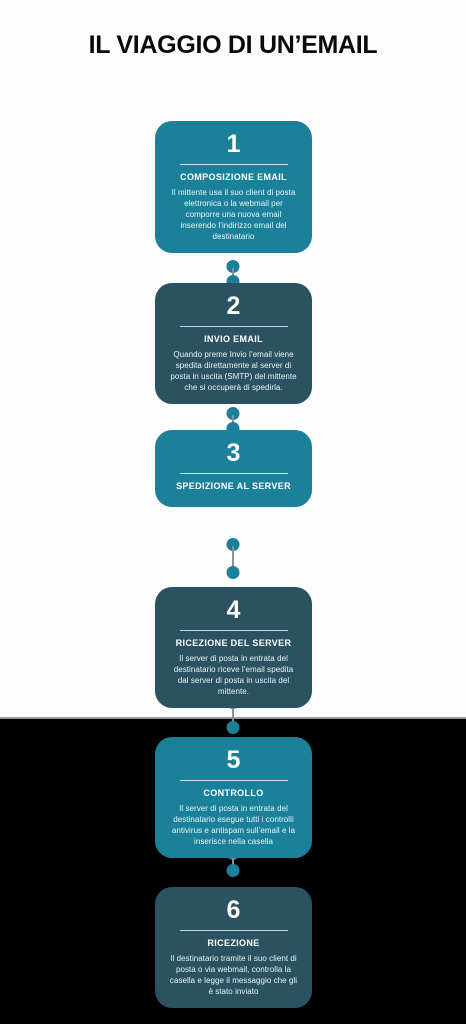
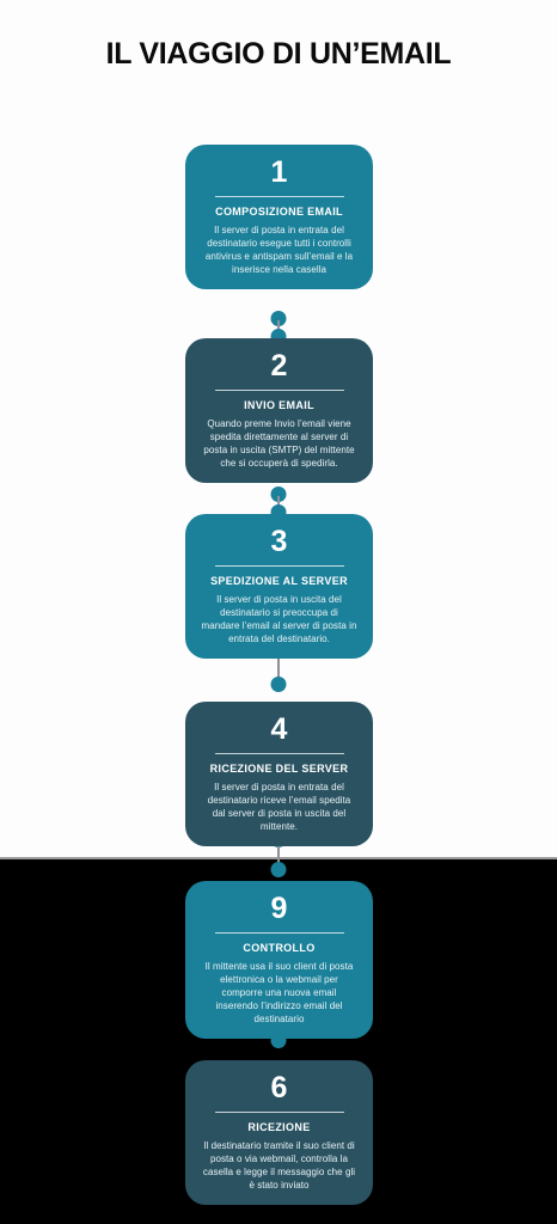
  IL VIAGGIO DI UN’EMAIL
  1
  COMPOSIZIONE EMAIL
- Il mittente usa il suo client di posta elettronica o la webmail per comporre una nuova email inserendo l’indirizzo email del destinatario
+ Il server di posta in entrata del destinatario esegue tutti i controlli antivirus e antispam sull’email e la inserisce nella casella
  2
  INVIO EMAIL
  Quando preme Invio l’email viene spedita direttamente al server di posta in uscita (SMTP) del mittente che si occuperà di spedirla.
  3
  SPEDIZIONE AL SERVER
+ Il server di posta in uscita del destinatario si preoccupa di mandare l’email al server di posta in entrata del destinatario.
  4
  RICEZIONE DEL SERVER
  Il server di posta in entrata del destinatario riceve l’email spedita dal server di posta in uscita del mittente.
- 5
+ 9
  CONTROLLO
- Il server di posta in entrata del destinatario esegue tutti i controlli antivirus e antispam sull’email e la inserisce nella casella
+ Il mittente usa il suo client di posta elettronica o la webmail per comporre una nuova email inserendo l’indirizzo email del destinatario
  6
  RICEZIONE
  Il destinatario tramite il suo client di posta o via webmail, controlla la casella e legge il messaggio che gli è stato inviato
